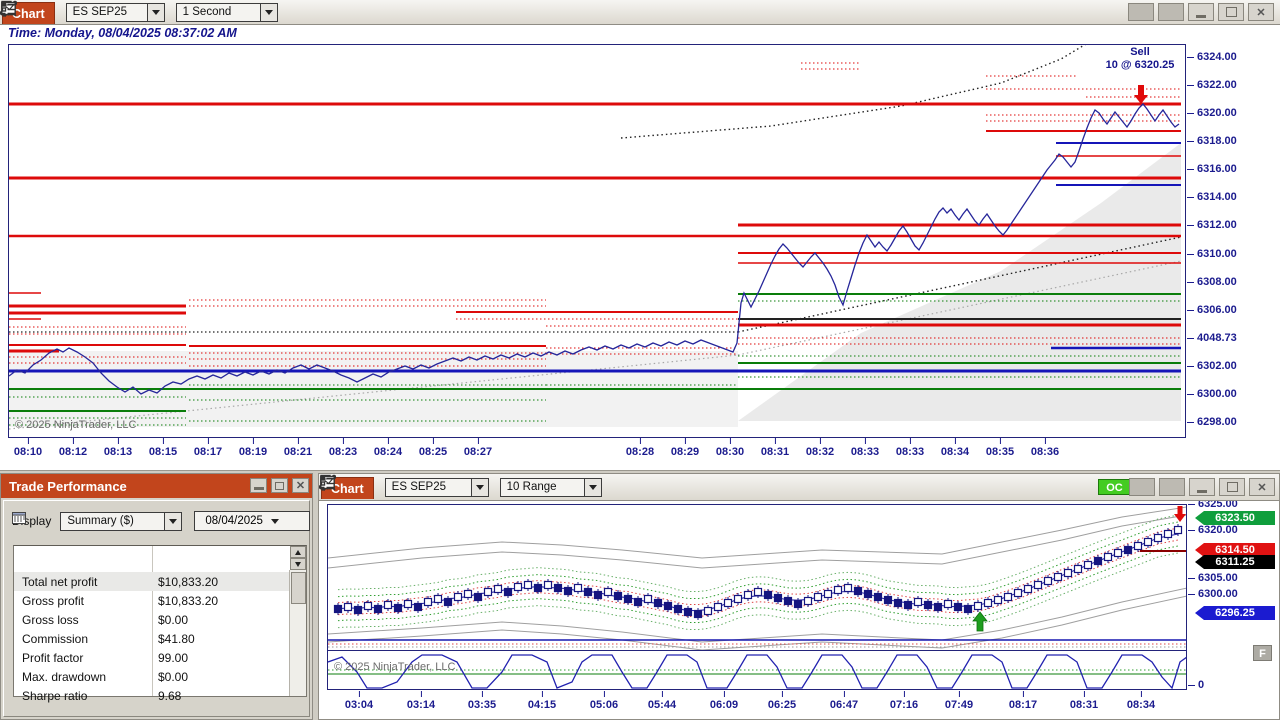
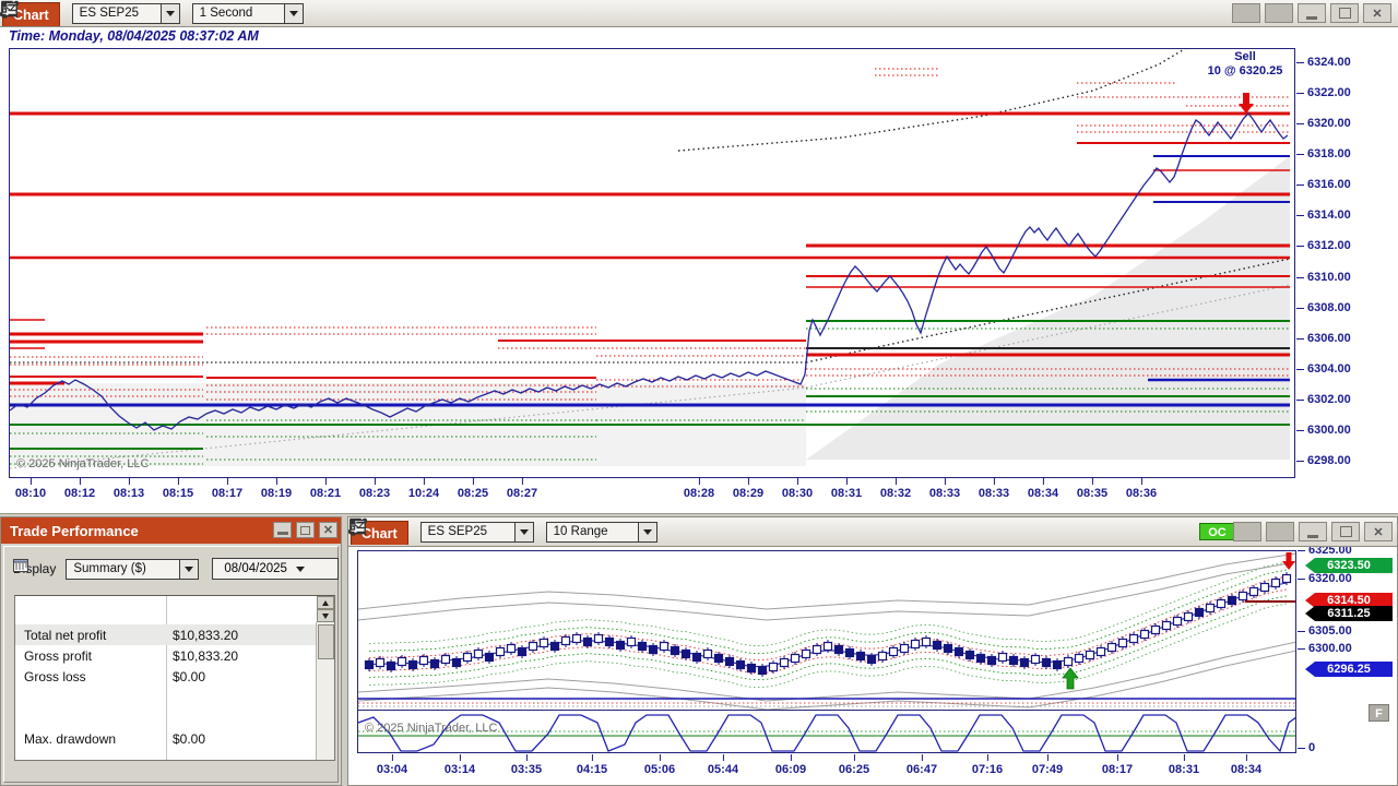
  Chart
  ES SEP25
  1 Second
  ✕
  Time: Monday, 08/04/2025 08:37:02 AM
  © 2025 NinjaTrader, LLC
  Sell
  10 @ 6320.25
  6324.00
  6322.00
  6320.00
  6318.00
  6316.00
  6314.00
  6312.00
  6310.00
  6308.00
  6306.00
- 4048.73
+ 6304.00
  6302.00
  6300.00
  6298.00
  08:10
  08:12
  08:13
  08:15
  08:17
  08:19
  08:21
  08:23
- 08:24
+ 10:24
  08:25
  08:27
  08:28
  08:29
  08:30
  08:31
  08:32
  08:33
  08:33
  08:34
  08:35
  08:36
  Trade Performance
  ✕
  splay
  Summary ($)
  08/04/2025
  Total net profit
  $10,833.20
  Gross profit
  $10,833.20
  Gross loss
  $0.00
- Commission
- $41.80
- Profit factor
- 99.00
  Max. drawdown
  $0.00
- Sharpe ratio
- 9.68
  Chart
  ES SEP25
  10 Range
  OC
  ✕
  © 2025 NinjaTrader, LLC
  F
  6325.00
  6320.00
  6305.00
  6300.00
  0
  6323.50
  6314.50
  6311.25
  6296.25
  03:04
  03:14
  03:35
  04:15
  05:06
  05:44
  06:09
  06:25
  06:47
  07:16
  07:49
  08:17
  08:31
  08:34
